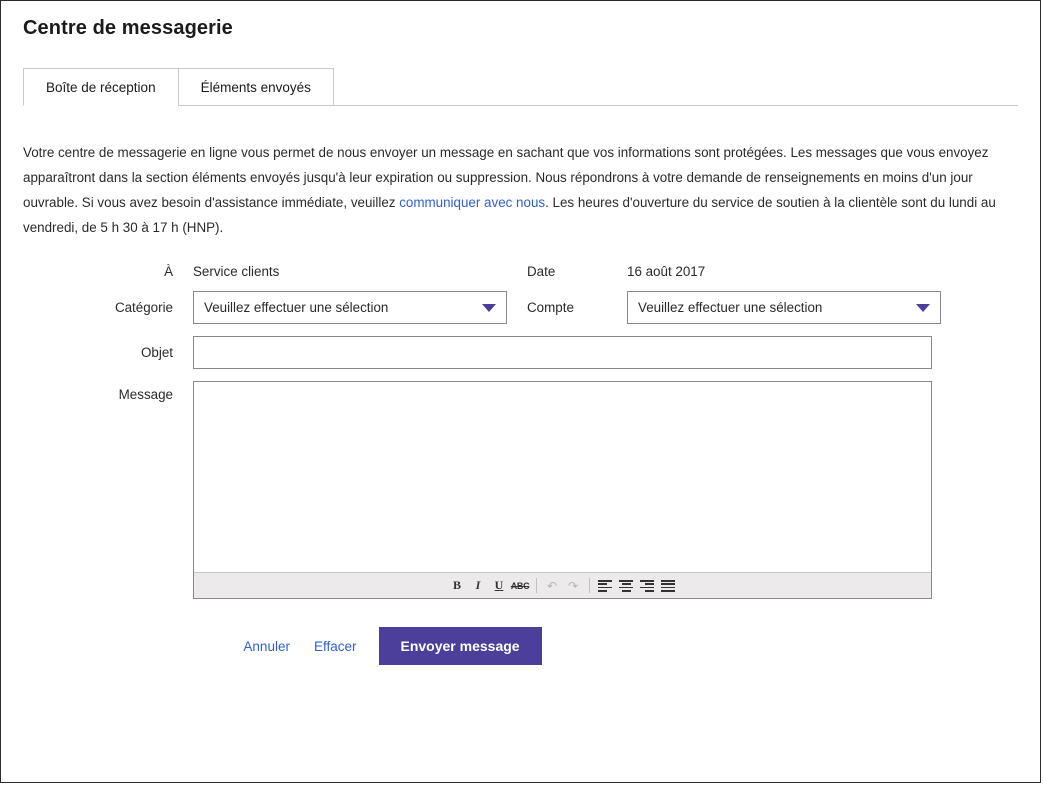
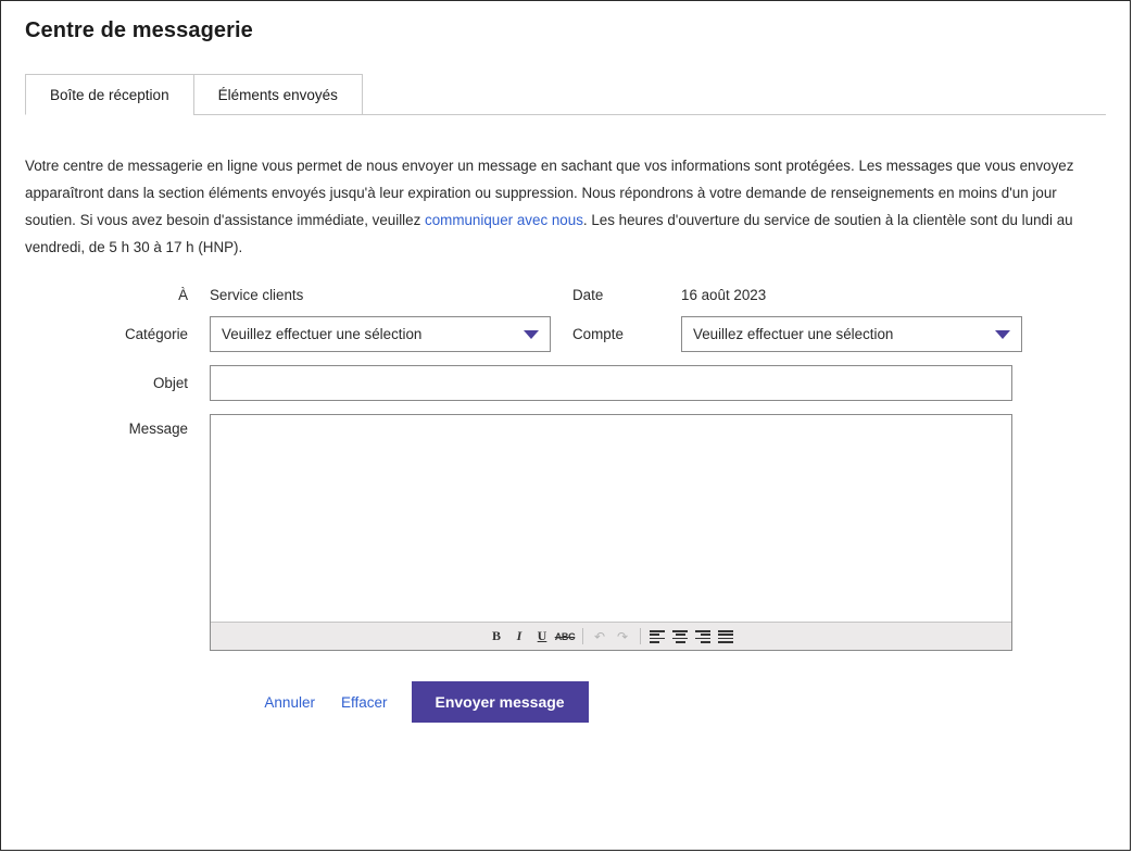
  Centre de messagerie
  Boîte de réception
  Éléments envoyés
- Votre centre de messagerie en ligne vous permet de nous envoyer un message en sachant que vos informations sont protégées. Les messages que vous envoyez apparaîtront dans la section éléments envoyés jusqu'à leur expiration ou suppression. Nous répondrons à votre demande de renseignements en moins d'un jour ouvrable. Si vous avez besoin d'assistance immédiate, veuillez communiquer avec nous. Les heures d'ouverture du service de soutien à la clientèle sont du lundi au vendredi, de 5 h 30 à 17 h (HNP).
+ Votre centre de messagerie en ligne vous permet de nous envoyer un message en sachant que vos informations sont protégées. Les messages que vous envoyez apparaîtront dans la section éléments envoyés jusqu'à leur expiration ou suppression. Nous répondrons à votre demande de renseignements en moins d'un jour soutien. Si vous avez besoin d'assistance immédiate, veuillez communiquer avec nous. Les heures d'ouverture du service de soutien à la clientèle sont du lundi au vendredi, de 5 h 30 à 17 h (HNP).
  À
  Service clients
  Date
- 16 août 2017
+ 16 août 2023
  Catégorie
  Veuillez effectuer une sélection
  Compte
  Veuillez effectuer une sélection
  Objet
  Message
  B
  I
  U
  ABC
  ↶
  ↷
  Annuler
  Effacer
  Envoyer message
